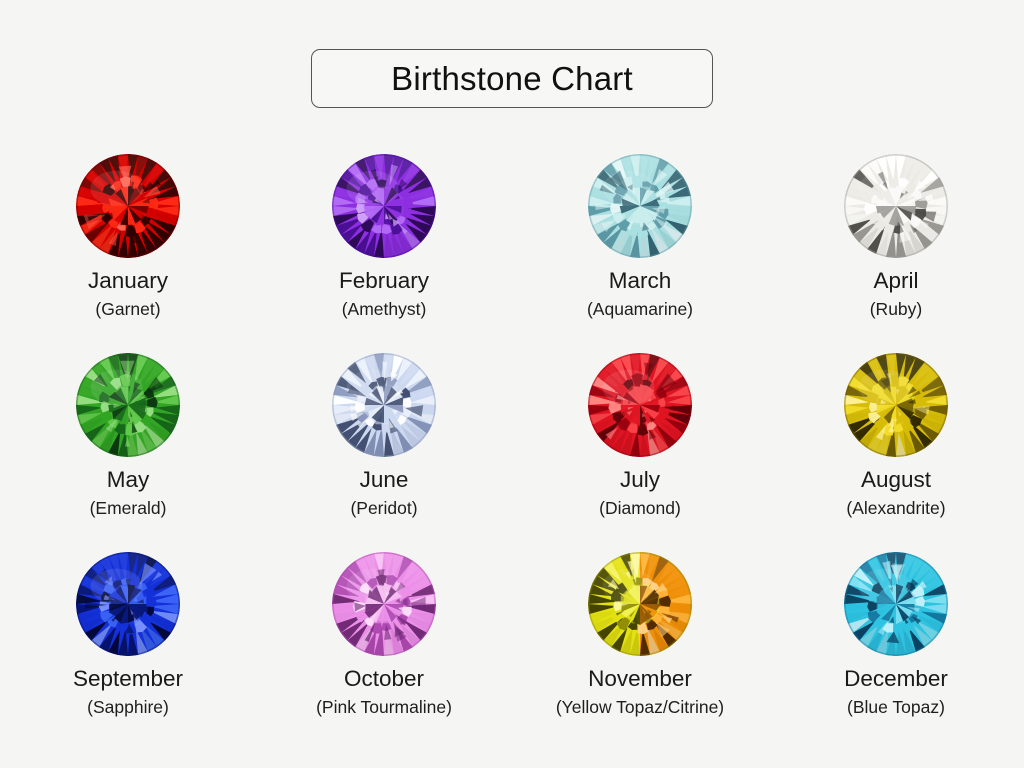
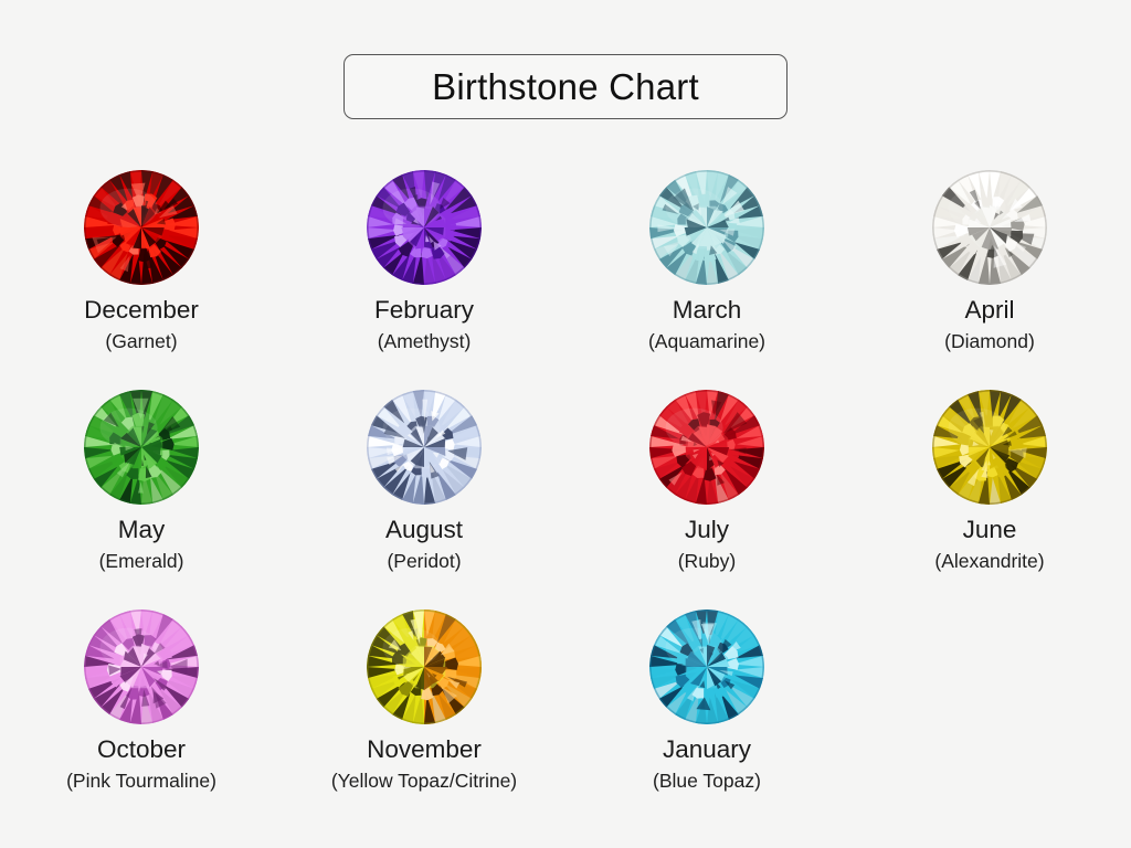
  Birthstone Chart
- January
+ December
  (Garnet)
  February
  (Amethyst)
  March
  (Aquamarine)
  April
- (Ruby)
+ (Diamond)
  May
  (Emerald)
- June
+ August
  (Peridot)
  July
- (Diamond)
+ (Ruby)
- August
+ June
  (Alexandrite)
- September
- (Sapphire)
  October
  (Pink Tourmaline)
  November
  (Yellow Topaz/Citrine)
- December
+ January
  (Blue Topaz)
